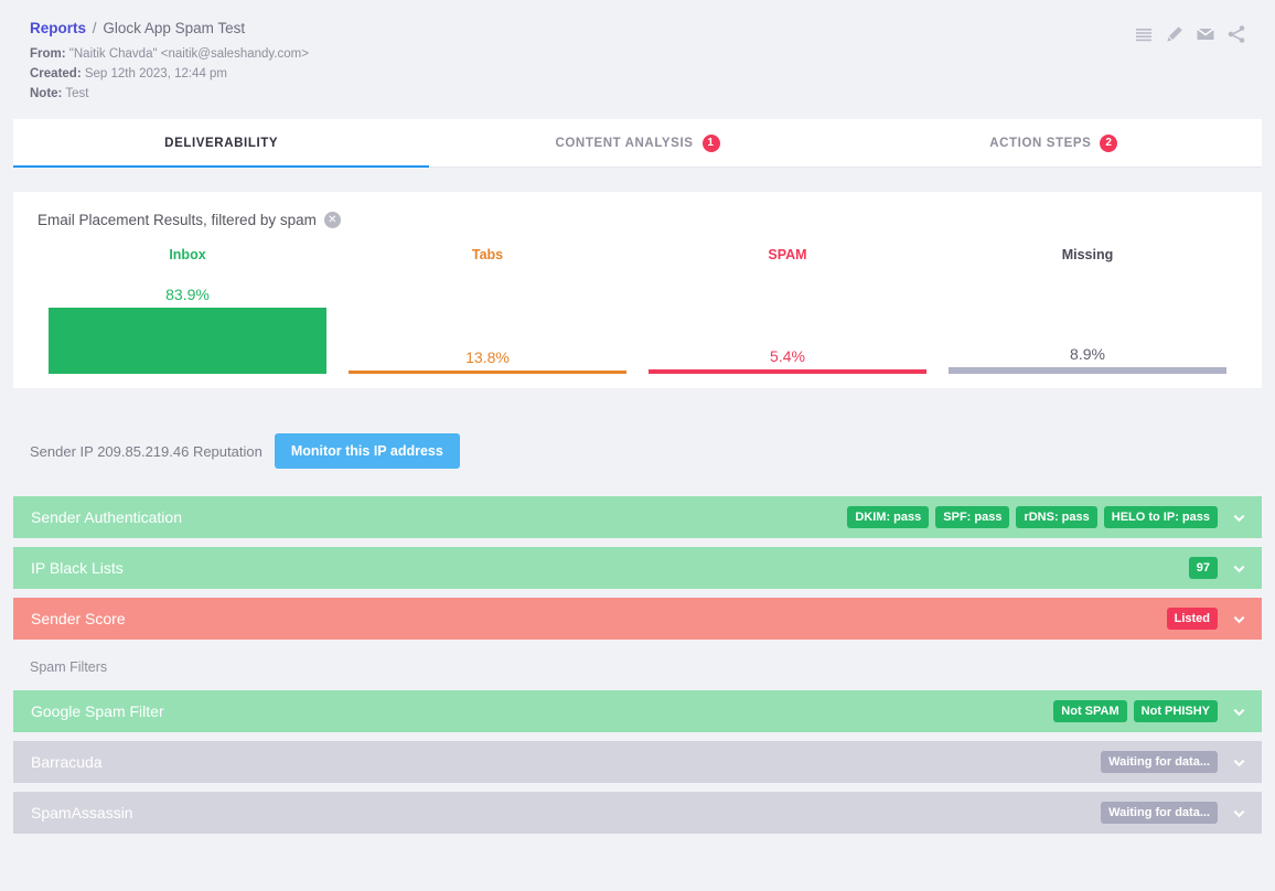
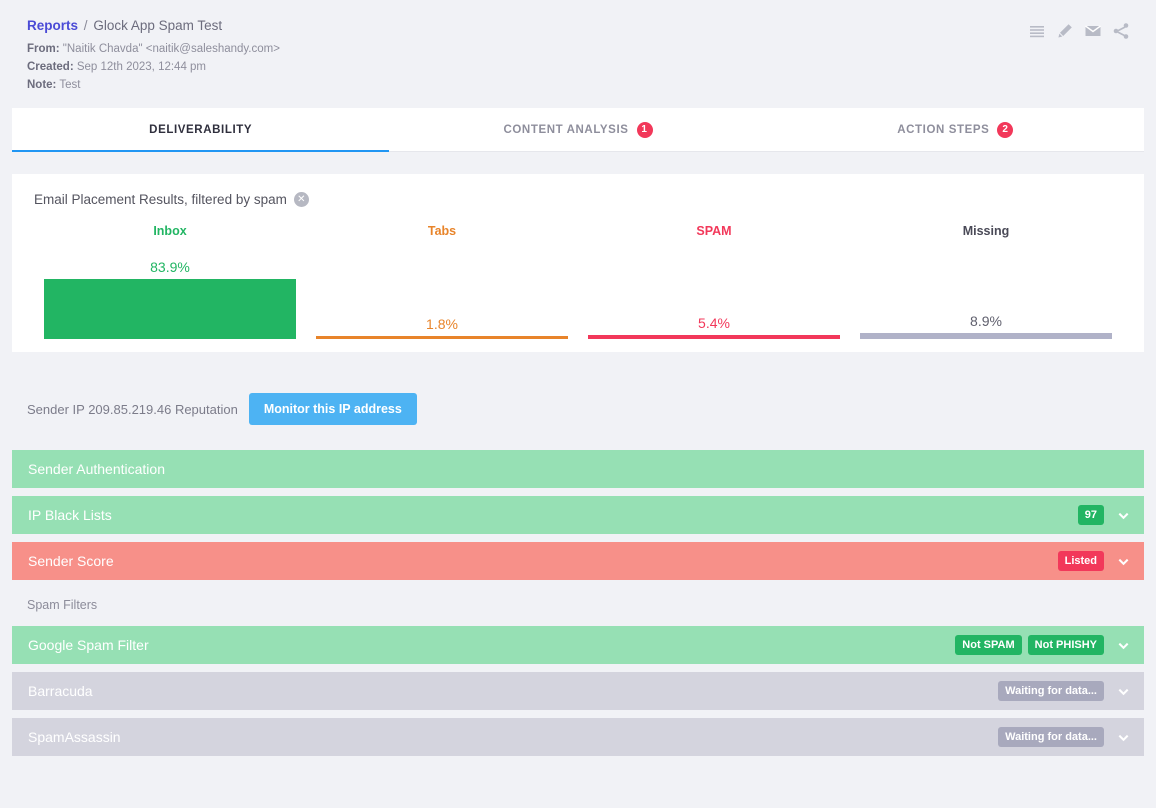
  Reports / Glock App Spam Test
  From: "Naitik Chavda" <naitik@saleshandy.com>
  Created: Sep 12th 2023, 12:44 pm
  Note: Test
  DELIVERABILITY
  CONTENT ANALYSIS
  1
  ACTION STEPS
  2
  Email Placement Results, filtered by spam
  ✕
  Inbox
  83.9%
  Tabs
- 13.8%
+ 1.8%
  SPAM
  5.4%
  Missing
  8.9%
  Sender IP 209.85.219.46 Reputation
  Monitor this IP address
  Sender Authentication
- DKIM: pass
- SPF: pass
- rDNS: pass
- HELO to IP: pass
  IP Black Lists
  97
  Sender Score
  Listed
  Spam Filters
  Google Spam Filter
  Not SPAM
  Not PHISHY
  Barracuda
  Waiting for data...
  SpamAssassin
  Waiting for data...
